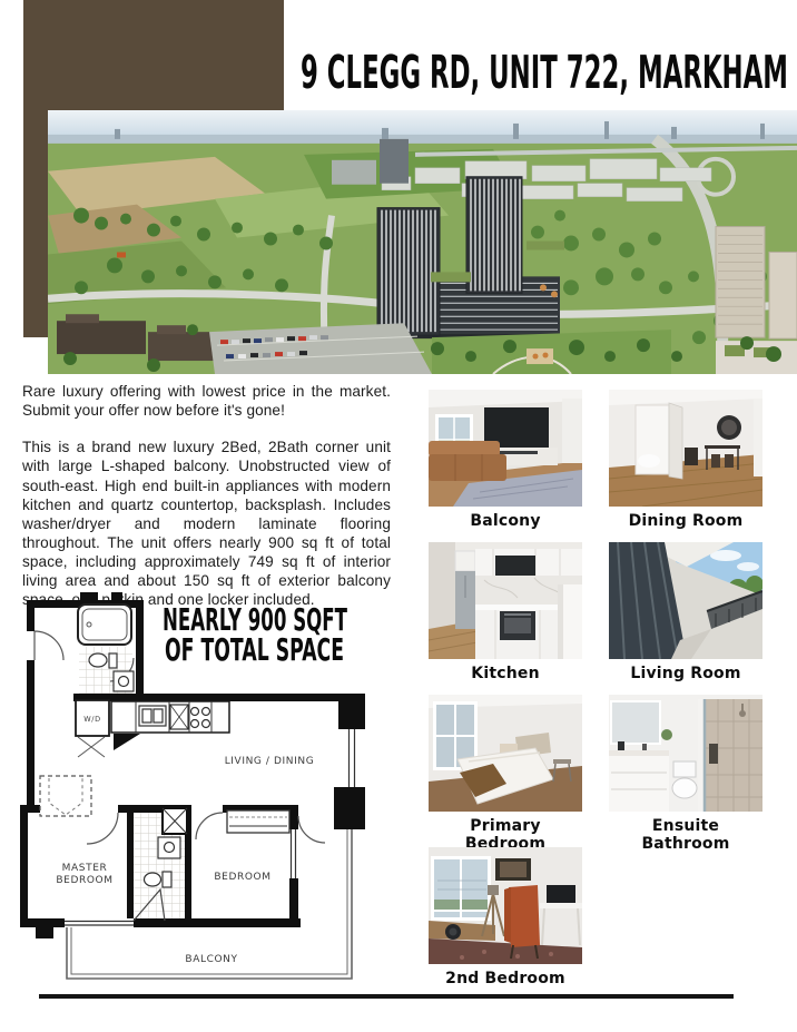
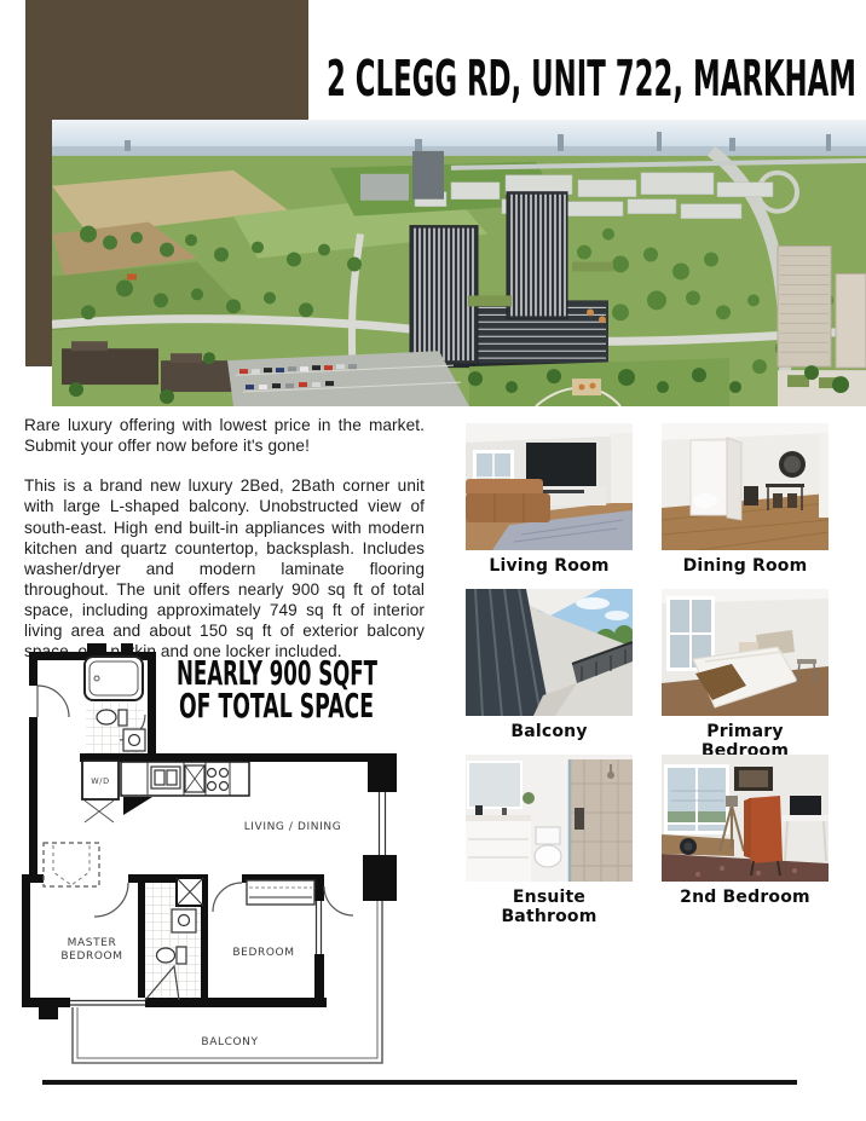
- 9 CLEGG RD, UNIT 722, MARKHAM
+ 2 CLEGG RD, UNIT 722, MARKHAM
  Rare luxury offering with lowest price in the market. Submit your offer now before it's gone!
  This is a brand new luxury 2Bed, 2Bath corner unit with large L-shaped balcony. Unobstructed view of south-east. High end built-in appliances with modern kitchen and quartz countertop, backsplash. Includes washer/dryer and modern laminate flooring throughout. The unit offers nearly 900 sq ft of total space, including approximately 749 sq ft of interior living area and about 150 sq ft of exterior balcony space. o pkin and one locker included.
  NEARLY 900 SQFT
  OF TOTAL SPACE
  W/D
  LIVING / DINING
  MASTER
  BEDROOM
  BEDROOM
  BALCONY
- Balcony
+ Living Room
  Dining Room
- Kitchen
- Living Room
+ Balcony
  Primary Bedroom
  Ensuite Bathroom
  2nd Bedroom
